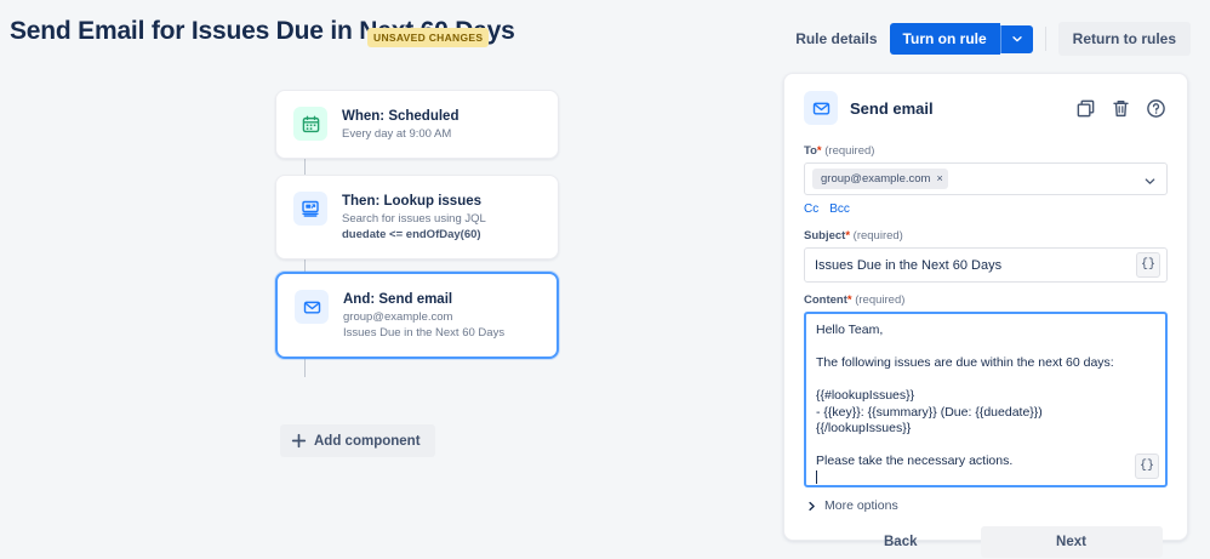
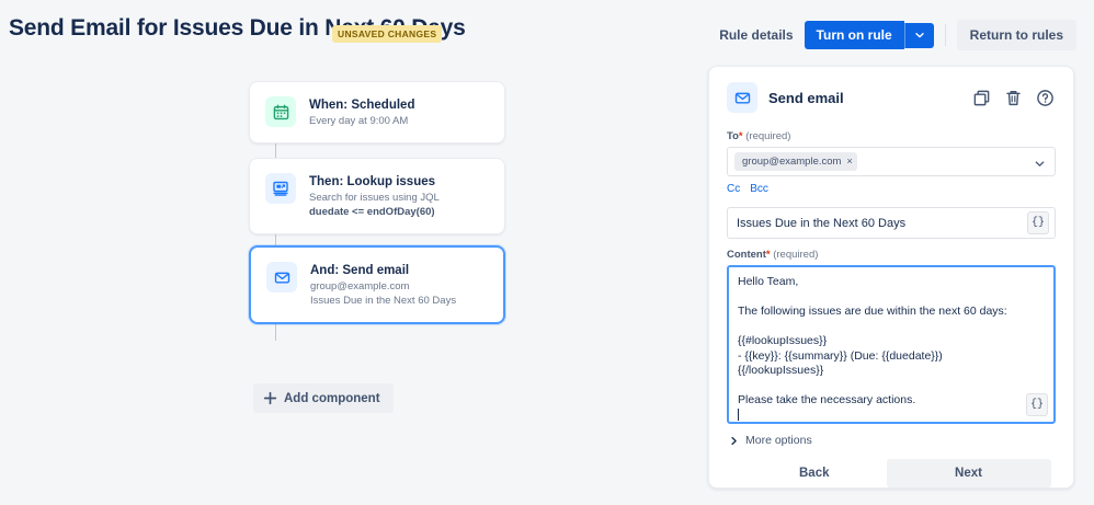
  Send Email for Issues Due inys
  UNSAVED CHANGES
  Rule details
  Turn on rule
  Return to rules
  When: Scheduled
  Every day at 9:00 AM
  Then: Lookup issues
  Search for issues using JQL
  duedate <= endOfDay(60)
  And: Send email
  group@example.com
  Issues Due in the Next 60 Days
  Add component
  Send email
  To* (required)
  group@example.com
  ×
  Cc
  Bcc
- Subject* (required)
  Issues Due in the Next 60 Days
  {}
  Content* (required)
  Hello Team,
  The following issues are due within the next 60 days:
  {{#lookupIssues}}
  - {{key}}: {{summary}} (Due: {{duedate}})
  {{/lookupIssues}}
  Please take the necessary actions.
  {}
  More options
  Back
  Next
